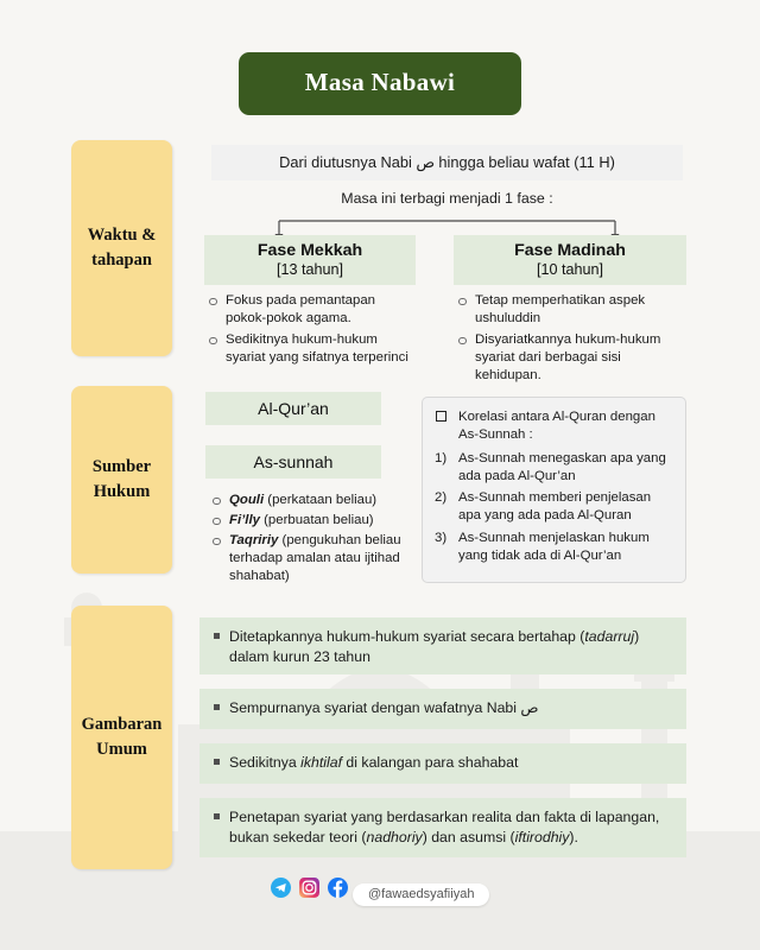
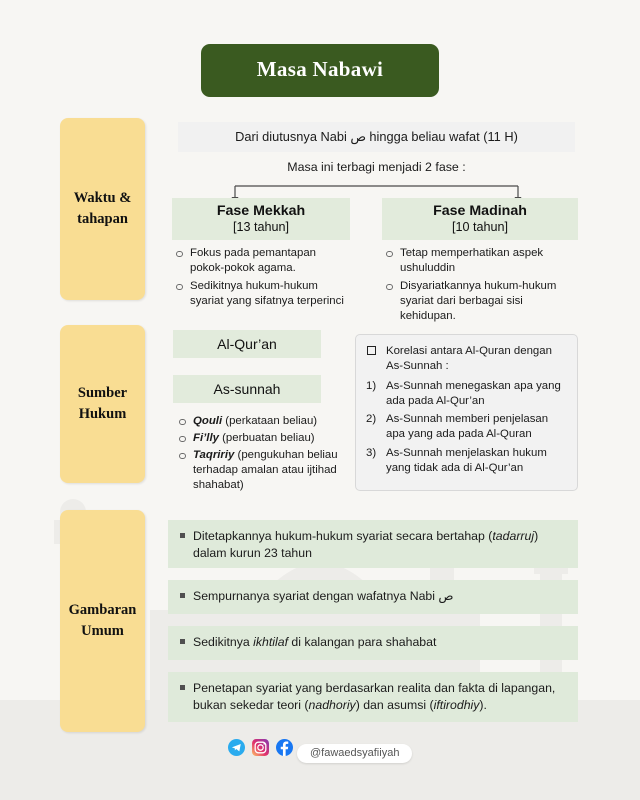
  Masa Nabawi
  Waktu &
  tahapan
  Sumber
  Hukum
  Gambaran
  Umum
  Dari diutusnya Nabi ص hingga beliau wafat (11 H)
- Masa ini terbagi menjadi 1 fase :
+ Masa ini terbagi menjadi 2 fase :
  Fase Mekkah
  [13 tahun]
  Fokus pada pemantapan pokok-pokok agama.
  Sedikitnya hukum-hukum syariat yang sifatnya terperinci
  Fase Madinah
  [10 tahun]
  Tetap memperhatikan aspek ushuluddin
  Disyariatkannya hukum-hukum syariat dari berbagai sisi kehidupan.
  Al-Qur’an
  As-sunnah
  Qouli (perkataan beliau)
  Fi’lly (perbuatan beliau)
  Taqririy (pengukuhan beliau terhadap amalan atau ijtihad shahabat)
  Korelasi antara Al-Quran dengan As-Sunnah :
  As-Sunnah menegaskan apa yang ada pada Al-Qur’an
  As-Sunnah memberi penjelasan apa yang ada pada Al-Quran
  As-Sunnah menjelaskan hukum yang tidak ada di Al-Qur’an
  Ditetapkannya hukum-hukum syariat secara bertahap (tadarruj) dalam kurun 23 tahun
  Sempurnanya syariat dengan wafatnya Nabi ص
  Sedikitnya ikhtilaf di kalangan para shahabat
  Penetapan syariat yang berdasarkan realita dan fakta di lapangan, bukan sekedar teori (nadhoriy) dan asumsi (iftirodhiy).
  @fawaedsyafiiyah
